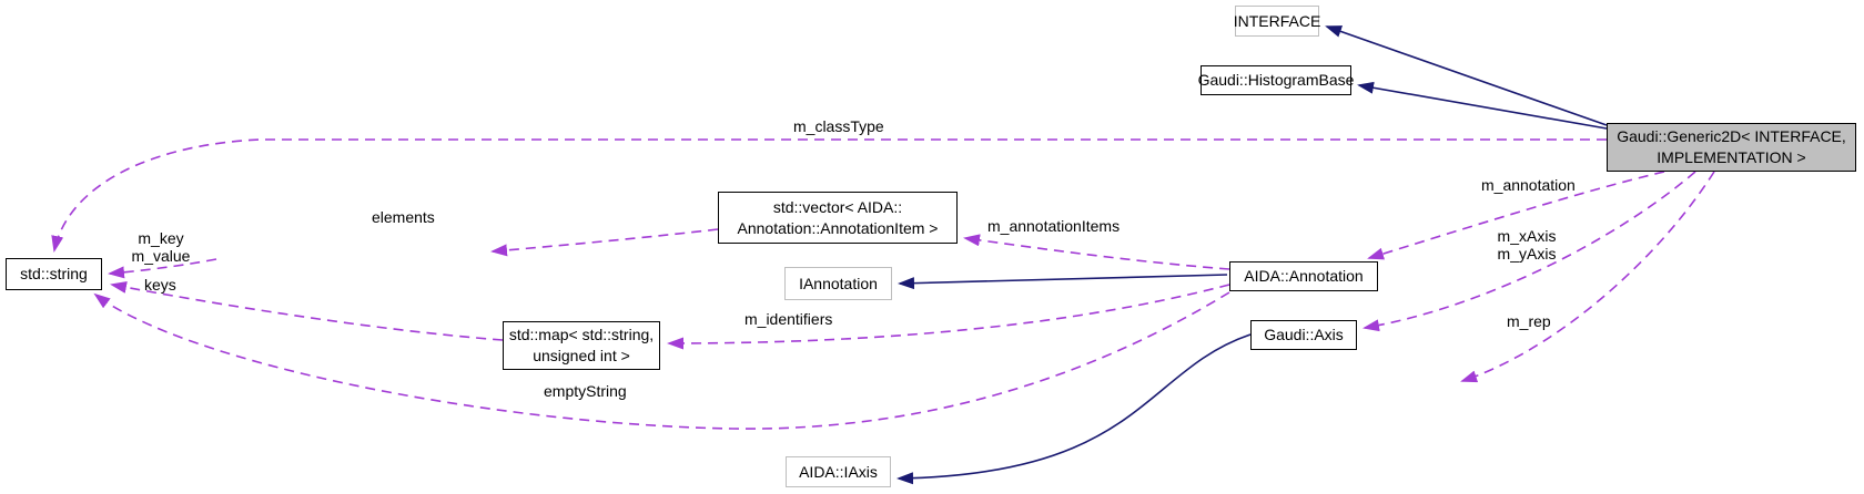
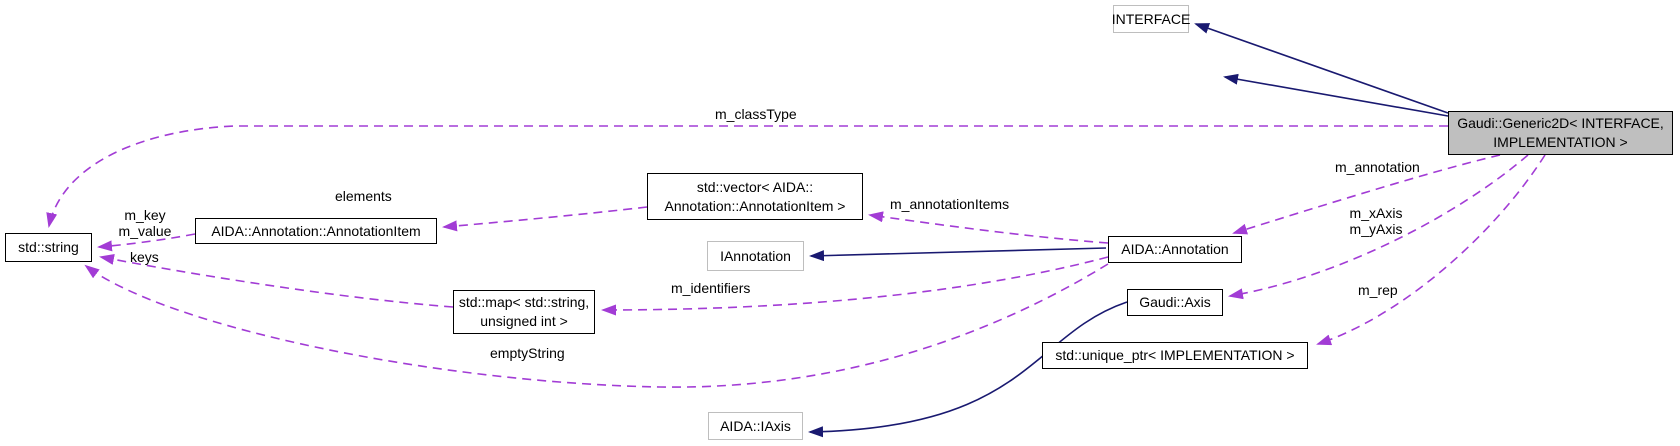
  INTERFACE
- Gaudi::HistogramBase
  Gaudi::Generic2D< INTERFACE,
  IMPLEMENTATION >
  std::string
+ AIDA::Annotation::AnnotationItem
  std::vector< AIDA::
  Annotation::AnnotationItem >
  IAnnotation
  AIDA::Annotation
  std::map< std::string,
  unsigned int >
  Gaudi::Axis
+ std::unique_ptr< IMPLEMENTATION >
  AIDA::IAxis
  m_classType
  m_key
  m_value
  keys
  elements
  m_annotationItems
  m_identifiers
  emptyString
  m_annotation
  m_xAxis
  m_yAxis
  m_rep
